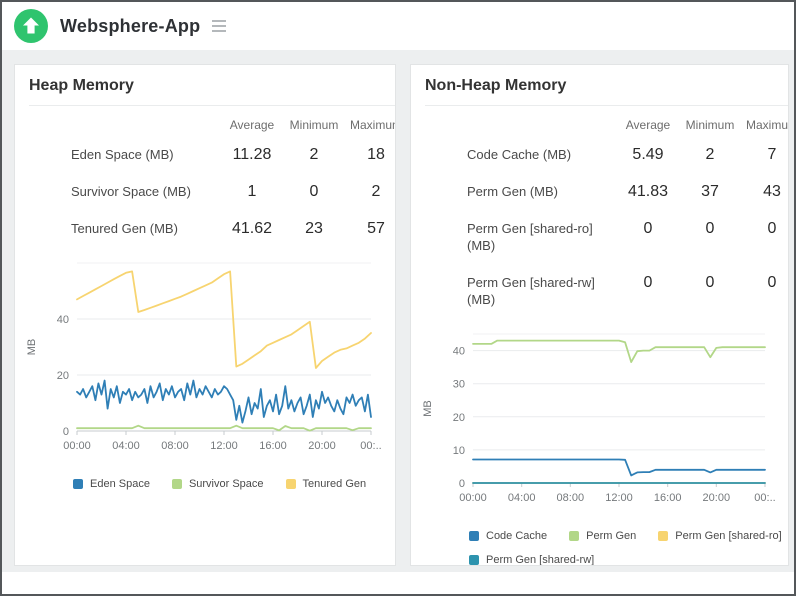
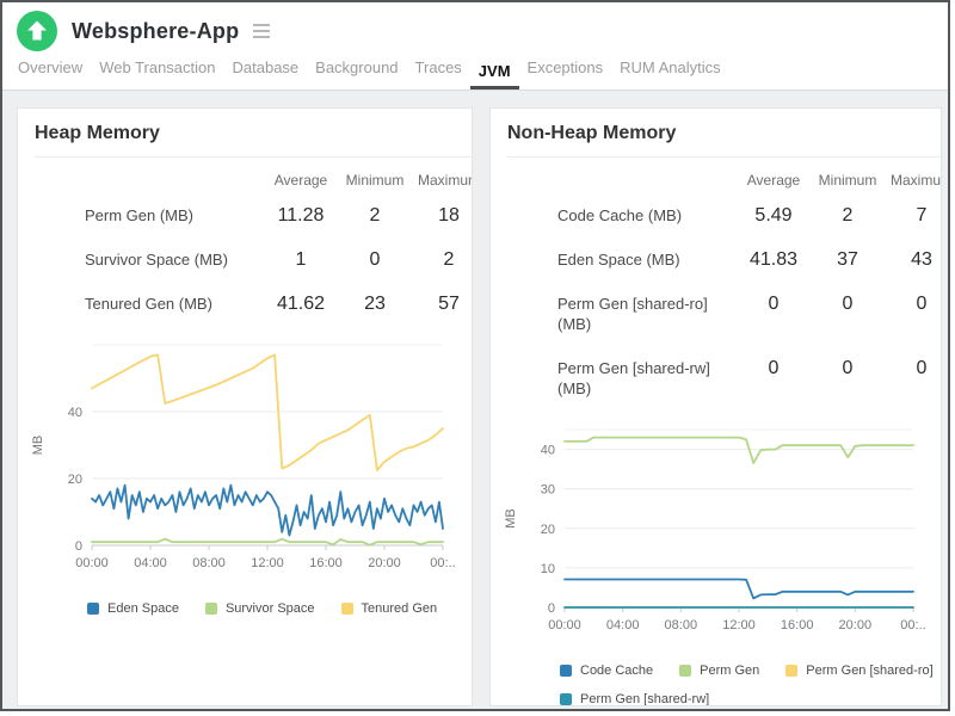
  Websphere-App
+ Overview
+ Web Transaction
+ Database
+ Background
+ Traces
+ JVM
+ Exceptions
+ RUM Analytics
  Heap Memory
  Average
  Minimum
  Maximu
- Eden Space (MB)
+ Perm Gen (MB)
  11.28
  2
  18
  Survivor Space (MB)
  1
  0
  2
  Tenured Gen (MB)
  41.62
  23
  57
  0
  20
  40
  00:00
  04:00
  08:00
  12:00
  16:00
  20:00
  00:..
  Eden Space
  Survivor Space
  Tenured Gen
  Non-Heap Memory
  Average
  Minimum
  Maximu
  Code Cache (MB)
  5.49
  2
  7
- Perm Gen (MB)
+ Eden Space (MB)
  41.83
  37
  43
  Perm Gen [shared-ro] (MB)
  0
  0
  0
  Perm Gen [shared-rw] (MB)
  0
  0
  0
  0
  10
  20
  30
  40
  00:00
  04:00
  08:00
  12:00
  16:00
  20:00
  00:..
  Code Cache
  Perm Gen
  Perm Gen [shared-ro]
  Perm Gen [shared-rw]
